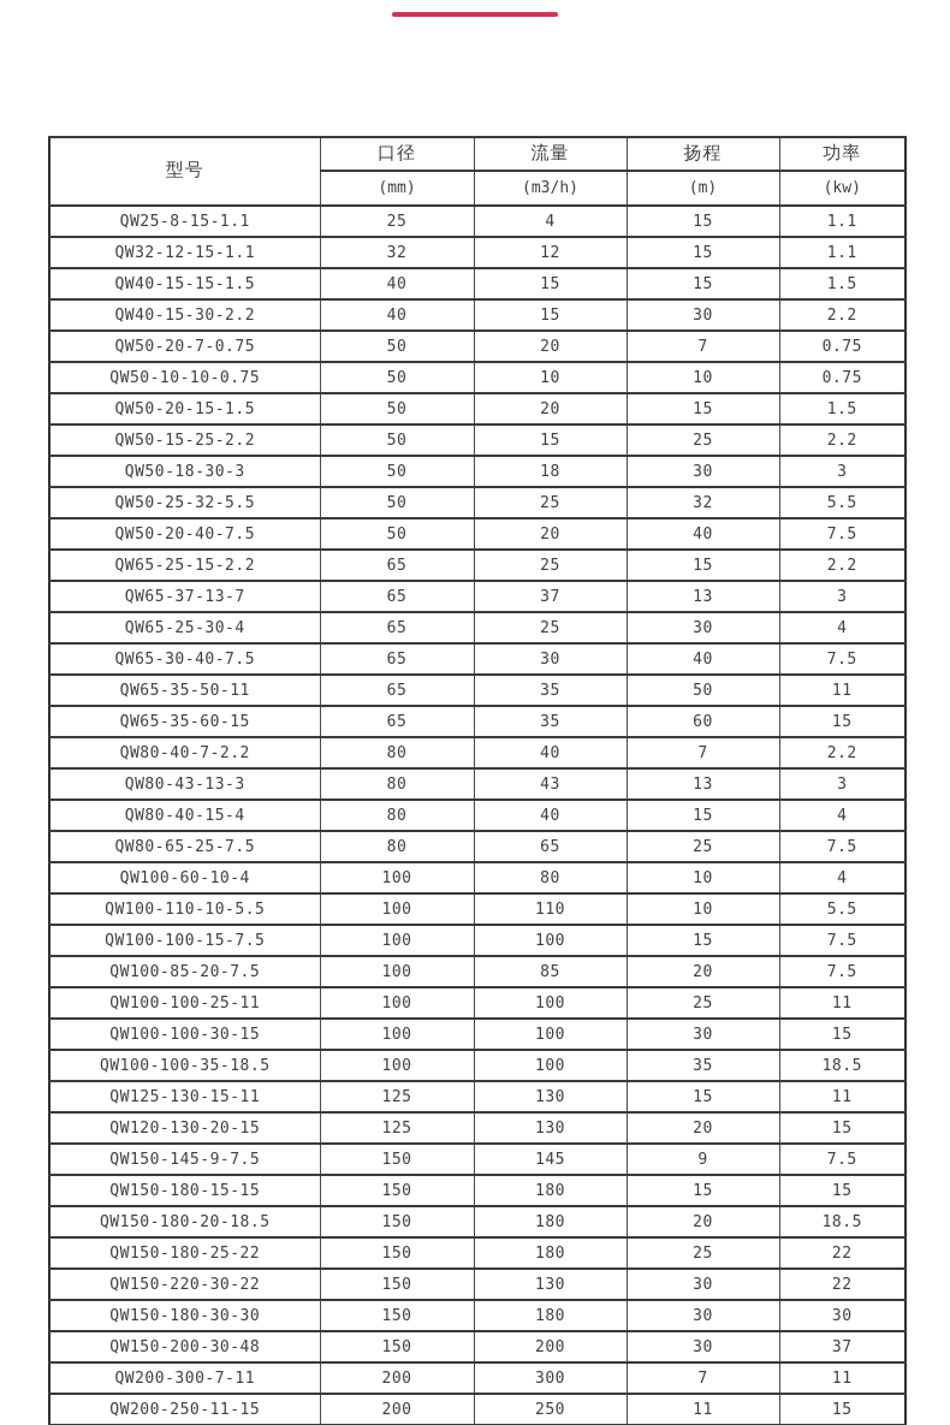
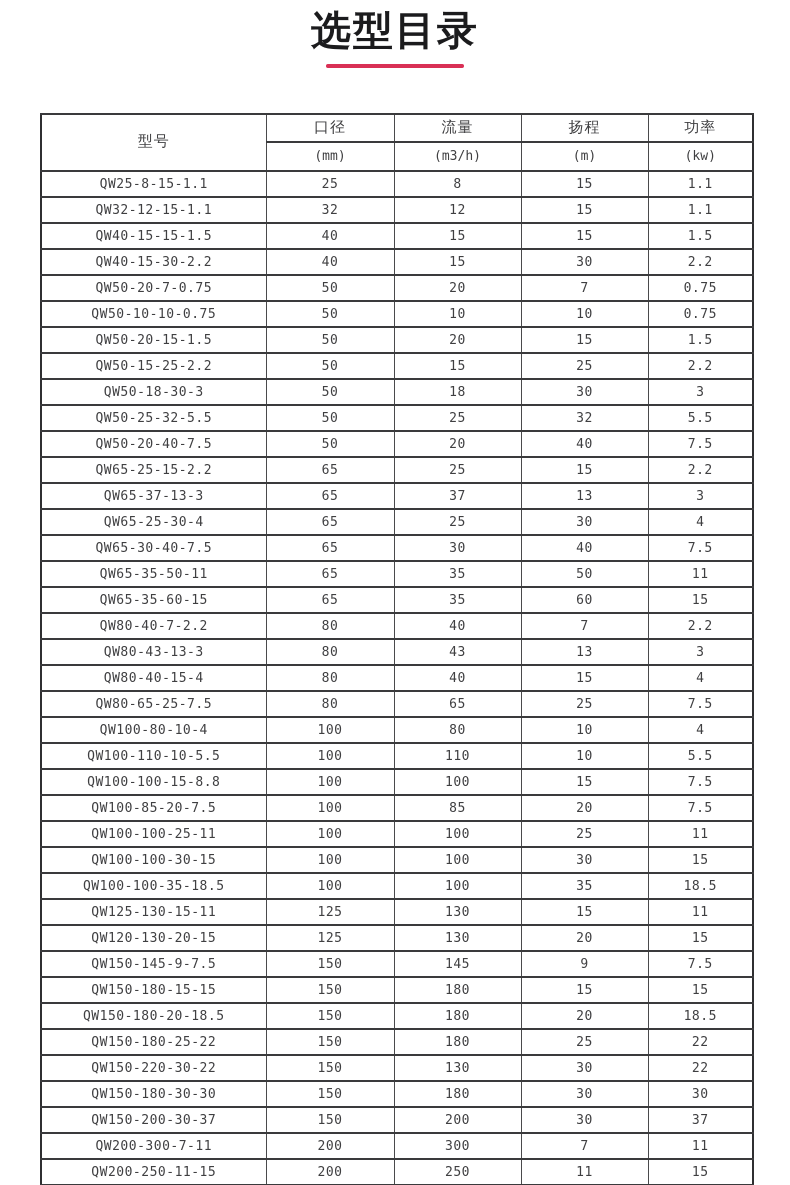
+ 选型目录
  型号	口径	流量	扬程	功率
  (mm)	(m3/h)	(m)	(kw)
- QW25-8-15-1.1	25	4	15	1.1
+ QW25-8-15-1.1	25	8	15	1.1
  QW32-12-15-1.1	32	12	15	1.1
  QW40-15-15-1.5	40	15	15	1.5
  QW40-15-30-2.2	40	15	30	2.2
  QW50-20-7-0.75	50	20	7	0.75
  QW50-10-10-0.75	50	10	10	0.75
  QW50-20-15-1.5	50	20	15	1.5
  QW50-15-25-2.2	50	15	25	2.2
  QW50-18-30-3	50	18	30	3
  QW50-25-32-5.5	50	25	32	5.5
  QW50-20-40-7.5	50	20	40	7.5
  QW65-25-15-2.2	65	25	15	2.2
- QW65-37-13-7	65	37	13	3
+ QW65-37-13-3	65	37	13	3
  QW65-25-30-4	65	25	30	4
  QW65-30-40-7.5	65	30	40	7.5
  QW65-35-50-11	65	35	50	11
  QW65-35-60-15	65	35	60	15
  QW80-40-7-2.2	80	40	7	2.2
  QW80-43-13-3	80	43	13	3
  QW80-40-15-4	80	40	15	4
  QW80-65-25-7.5	80	65	25	7.5
- QW100-60-10-4	100	80	10	4
+ QW100-80-10-4	100	80	10	4
  QW100-110-10-5.5	100	110	10	5.5
- QW100-100-15-7.5	100	100	15	7.5
+ QW100-100-15-8.8	100	100	15	7.5
  QW100-85-20-7.5	100	85	20	7.5
  QW100-100-25-11	100	100	25	11
  QW100-100-30-15	100	100	30	15
  QW100-100-35-18.5	100	100	35	18.5
  QW125-130-15-11	125	130	15	11
  QW120-130-20-15	125	130	20	15
  QW150-145-9-7.5	150	145	9	7.5
  QW150-180-15-15	150	180	15	15
  QW150-180-20-18.5	150	180	20	18.5
  QW150-180-25-22	150	180	25	22
  QW150-220-30-22	150	130	30	22
  QW150-180-30-30	150	180	30	30
- QW150-200-30-48	150	200	30	37
+ QW150-200-30-37	150	200	30	37
  QW200-300-7-11	200	300	7	11
  QW200-250-11-15	200	250	11	15
